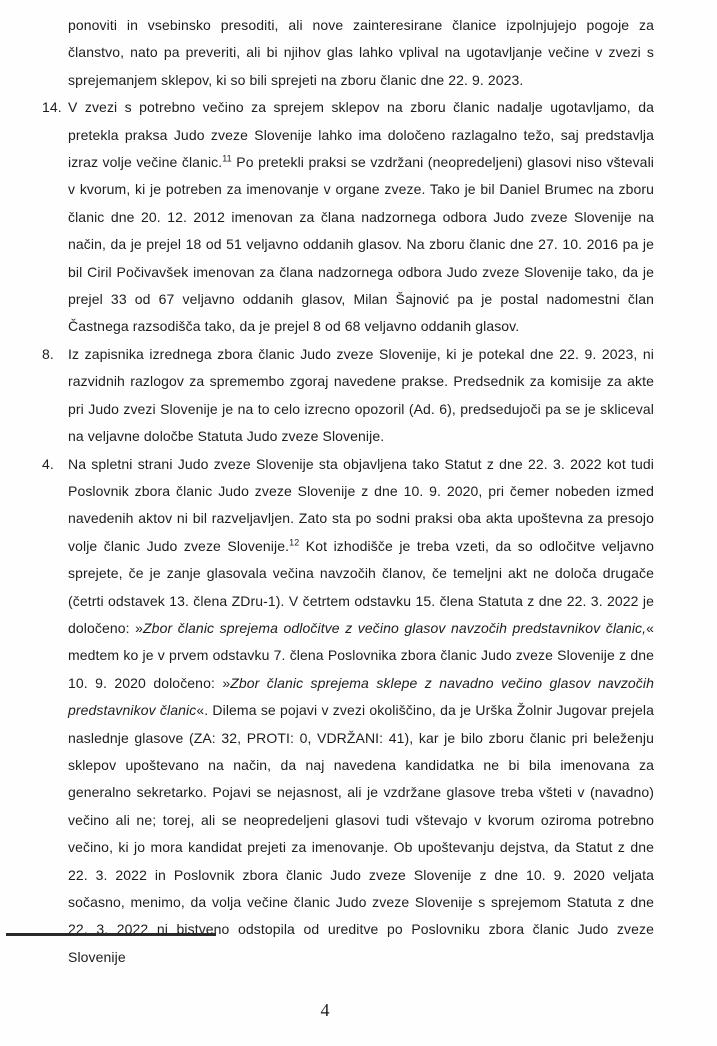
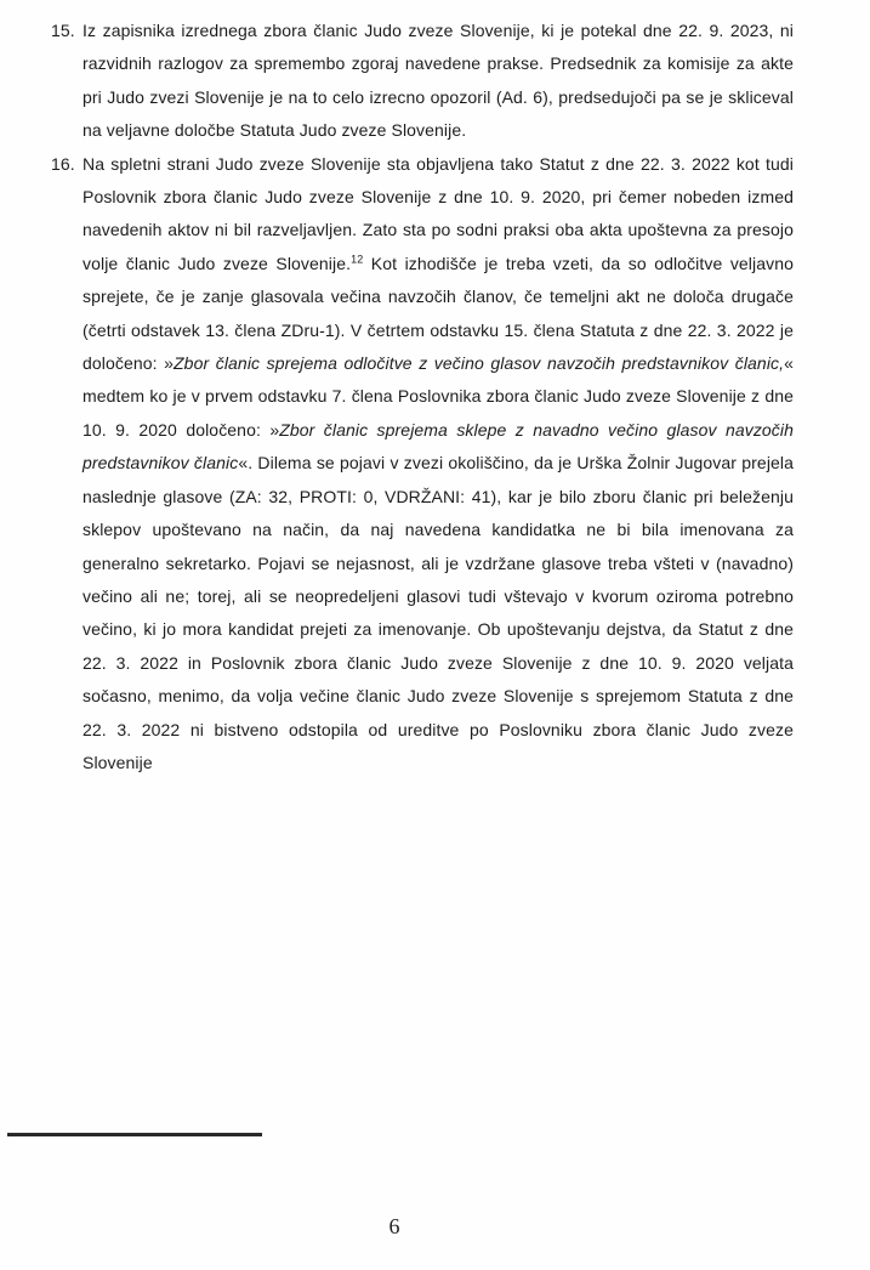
- ponoviti in vsebinsko presoditi, ali nove zainteresirane članice izpolnjujejo pogoje za članstvo, nato pa preveriti, ali bi njihov glas lahko vplival na ugotavljanje večine v zvezi s sprejemanjem sklepov, ki so bili sprejeti na zboru članic dne 22. 9. 2023.
- 14. V zvezi s potrebno večino za sprejem sklepov na zboru članic nadalje ugotavljamo, da pretekla praksa Judo zveze Slovenije lahko ima določeno razlagalno težo, saj predstavlja izraz volje večine članic.11 Po pretekli praksi se vzdržani (neopredeljeni) glasovi niso vštevali v kvorum, ki je potreben za imenovanje v organe zveze. Tako je bil Daniel Brumec na zboru članic dne 20. 12. 2012 imenovan za člana nadzornega odbora Judo zveze Slovenije na način, da je prejel 18 od 51 veljavno oddanih glasov. Na zboru članic dne 27. 10. 2016 pa je bil Ciril Počivavšek imenovan za člana nadzornega odbora Judo zveze Slovenije tako, da je prejel 33 od 67 veljavno oddanih glasov, Milan Šajnović pa je postal nadomestni član Častnega razsodišča tako, da je prejel 8 od 68 veljavno oddanih glasov.
- 8. Iz zapisnika izrednega zbora članic Judo zveze Slovenije, ki je potekal dne 22. 9. 2023, ni razvidnih razlogov za spremembo zgoraj navedene prakse. Predsednik za komisije za akte pri Judo zvezi Slovenije je na to celo izrecno opozoril (Ad. 6), predsedujoči pa se je skliceval na veljavne določbe Statuta Judo zveze Slovenije.
+ 15. Iz zapisnika izrednega zbora članic Judo zveze Slovenije, ki je potekal dne 22. 9. 2023, ni razvidnih razlogov za spremembo zgoraj navedene prakse. Predsednik za komisije za akte pri Judo zvezi Slovenije je na to celo izrecno opozoril (Ad. 6), predsedujoči pa se je skliceval na veljavne določbe Statuta Judo zveze Slovenije.
- 4. Na spletni strani Judo zveze Slovenije sta objavljena tako Statut z dne 22. 3. 2022 kot tudi Poslovnik zbora članic Judo zveze Slovenije z dne 10. 9. 2020, pri čemer nobeden izmed navedenih aktov ni bil razveljavljen. Zato sta po sodni praksi oba akta upoštevna za presojo volje članic Judo zveze Slovenije.12 Kot izhodišče je treba vzeti, da so odločitve veljavno sprejete, če je zanje glasovala večina navzočih članov, če temeljni akt ne določa drugače (četrti odstavek 13. člena ZDru-1). V četrtem odstavku 15. člena Statuta z dne 22. 3. 2022 je določeno: »Zbor članic sprejema odločitve z večino glasov navzočih predstavnikov članic,« medtem ko je v prvem odstavku 7. člena Poslovnika zbora članic Judo zveze Slovenije z dne 10. 9. 2020 določeno: »Zbor članic sprejema sklepe z navadno večino glasov navzočih predstavnikov članic«. Dilema se pojavi v zvezi okoliščino, da je Urška Žolnir Jugovar prejela naslednje glasove (ZA: 32, PROTI: 0, VDRŽANI: 41), kar je bilo zboru članic pri beleženju sklepov upoštevano na način, da naj navedena kandidatka ne bi bila imenovana za generalno sekretarko. Pojavi se nejasnost, ali je vzdržane glasove treba všteti v (navadno) večino ali ne; torej, ali se neopredeljeni glasovi tudi vštevajo v kvorum oziroma potrebno večino, ki jo mora kandidat prejeti za imenovanje. Ob upoštevanju dejstva, da Statut z dne 22. 3. 2022 in Poslovnik zbora članic Judo zveze Slovenije z dne 10. 9. 2020 veljata sočasno, menimo, da volja večine članic Judo zveze Slovenije s sprejemom Statuta z dne 22. 3. 2022 ni bistveno odstopila od ureditve po Poslovniku zbora članic Judo zveze Slovenije
+ 16. Na spletni strani Judo zveze Slovenije sta objavljena tako Statut z dne 22. 3. 2022 kot tudi Poslovnik zbora članic Judo zveze Slovenije z dne 10. 9. 2020, pri čemer nobeden izmed navedenih aktov ni bil razveljavljen. Zato sta po sodni praksi oba akta upoštevna za presojo volje članic Judo zveze Slovenije.12 Kot izhodišče je treba vzeti, da so odločitve veljavno sprejete, če je zanje glasovala večina navzočih članov, če temeljni akt ne določa drugače (četrti odstavek 13. člena ZDru-1). V četrtem odstavku 15. člena Statuta z dne 22. 3. 2022 je določeno: »Zbor članic sprejema odločitve z večino glasov navzočih predstavnikov članic,« medtem ko je v prvem odstavku 7. člena Poslovnika zbora članic Judo zveze Slovenije z dne 10. 9. 2020 določeno: »Zbor članic sprejema sklepe z navadno večino glasov navzočih predstavnikov članic«. Dilema se pojavi v zvezi okoliščino, da je Urška Žolnir Jugovar prejela naslednje glasove (ZA: 32, PROTI: 0, VDRŽANI: 41), kar je bilo zboru članic pri beleženju sklepov upoštevano na način, da naj navedena kandidatka ne bi bila imenovana za generalno sekretarko. Pojavi se nejasnost, ali je vzdržane glasove treba všteti v (navadno) večino ali ne; torej, ali se neopredeljeni glasovi tudi vštevajo v kvorum oziroma potrebno večino, ki jo mora kandidat prejeti za imenovanje. Ob upoštevanju dejstva, da Statut z dne 22. 3. 2022 in Poslovnik zbora članic Judo zveze Slovenije z dne 10. 9. 2020 veljata sočasno, menimo, da volja večine članic Judo zveze Slovenije s sprejemom Statuta z dne 22. 3. 2022 ni bistveno odstopila od ureditve po Poslovniku zbora članic Judo zveze Slovenije
- 4
+ 6
